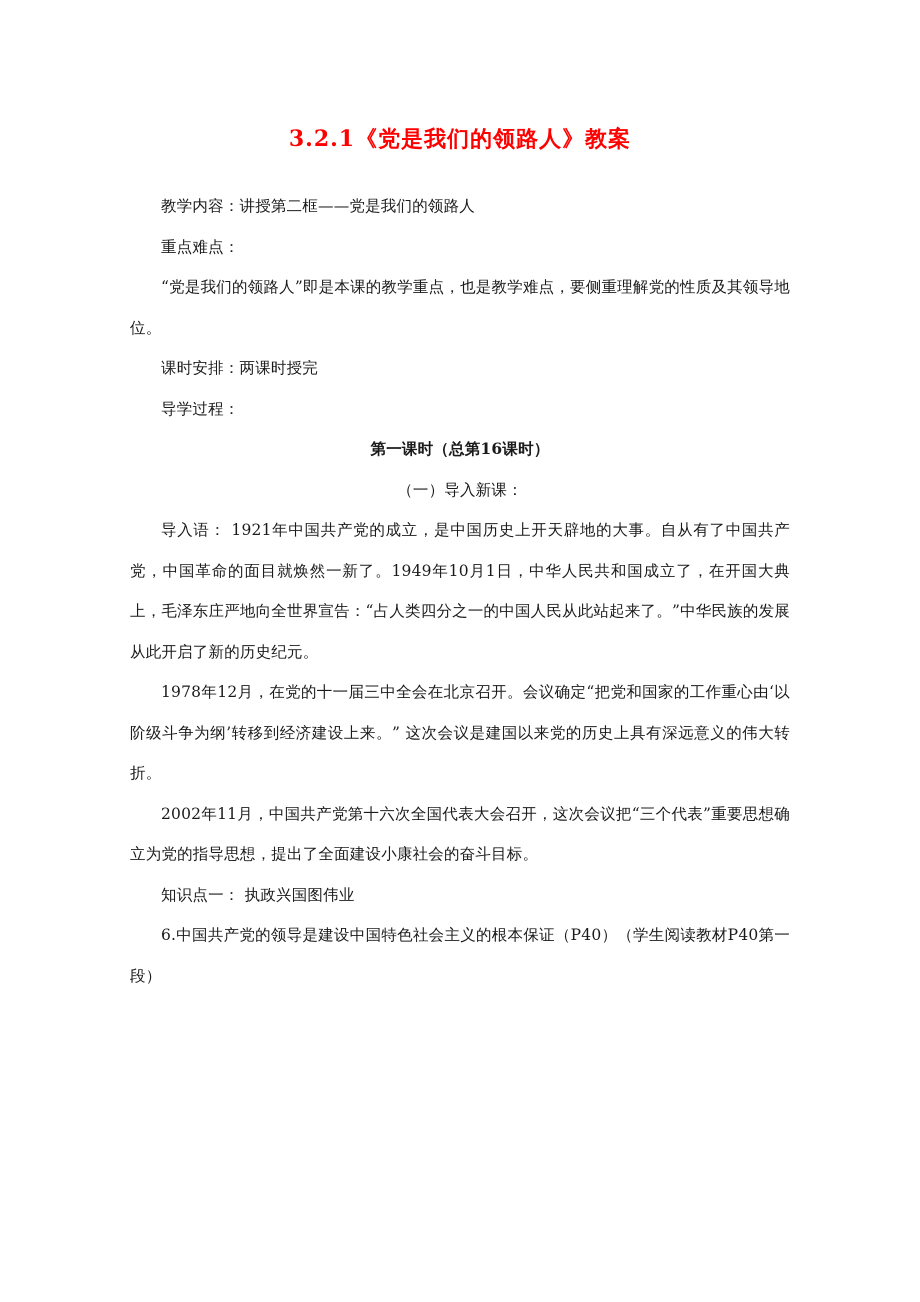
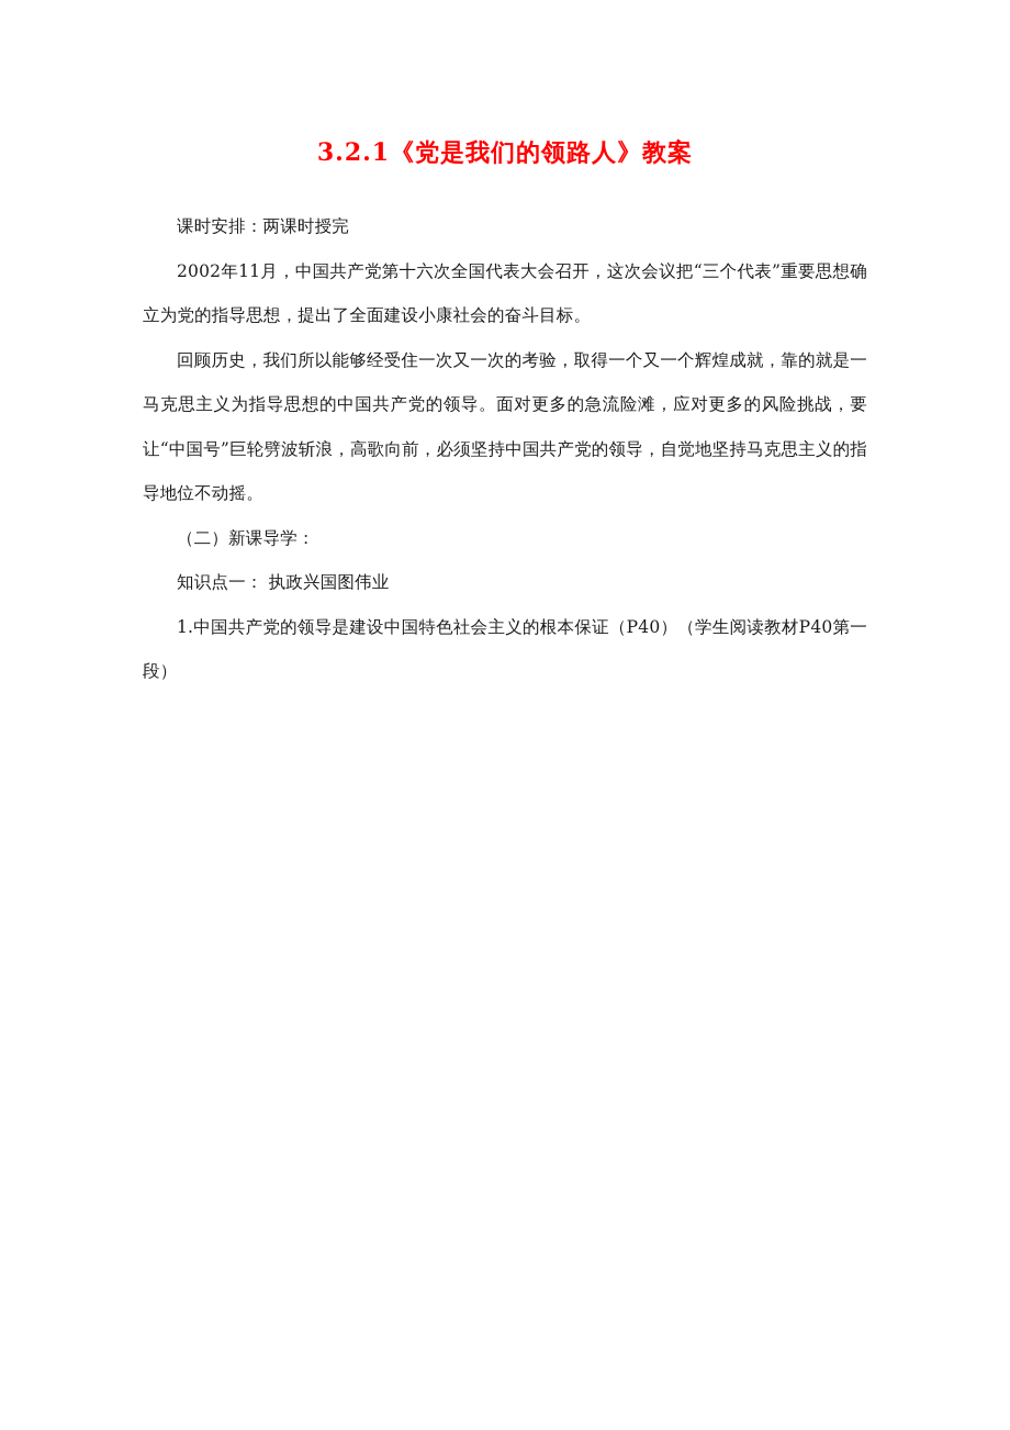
  3.2.1《党是我们的领路人》教案
- 教学内容：讲授第二框——党是我们的领路人
- 重点难点：
- “党是我们的领路人”即是本课的教学重点，也是教学难点，要侧重理解党的性质及其领导地位。
  课时安排：两课时授完
- 导学过程：
- 第一课时（总第16课时）
- （一）导入新课：
- 导入语： 1921年中国共产党的成立，是中国历史上开天辟地的大事。自从有了中国共产党，中国革命的面目就焕然一新了。1949年10月1日，中华人民共和国成立了，在开国大典上，毛泽东庄严地向全世界宣告：“占人类四分之一的中国人民从此站起来了。”中华民族的发展从此开启了新的历史纪元。
- 1978年12月，在党的十一届三中全会在北京召开。会议确定“把党和国家的工作重心由‘以阶级斗争为纲’转移到经济建设上来。” 这次会议是建国以来党的历史上具有深远意义的伟大转折。
  2002年11月，中国共产党第十六次全国代表大会召开，这次会议把“三个代表”重要思想确立为党的指导思想，提出了全面建设小康社会的奋斗目标。
+ 回顾历史，我们所以能够经受住一次又一次的考验，取得一个又一个辉煌成就，靠的就是一马克思主义为指导思想的中国共产党的领导。面对更多的急流险滩，应对更多的风险挑战，要让“中国号”巨轮劈波斩浪，高歌向前，必须坚持中国共产党的领导，自觉地坚持马克思主义的指导地位不动摇。
+ （二）新课导学：
  知识点一： 执政兴国图伟业
- 6.中国共产党的领导是建设中国特色社会主义的根本保证（P40）（学生阅读教材P40第一段）
+ 1.中国共产党的领导是建设中国特色社会主义的根本保证（P40）（学生阅读教材P40第一段）
